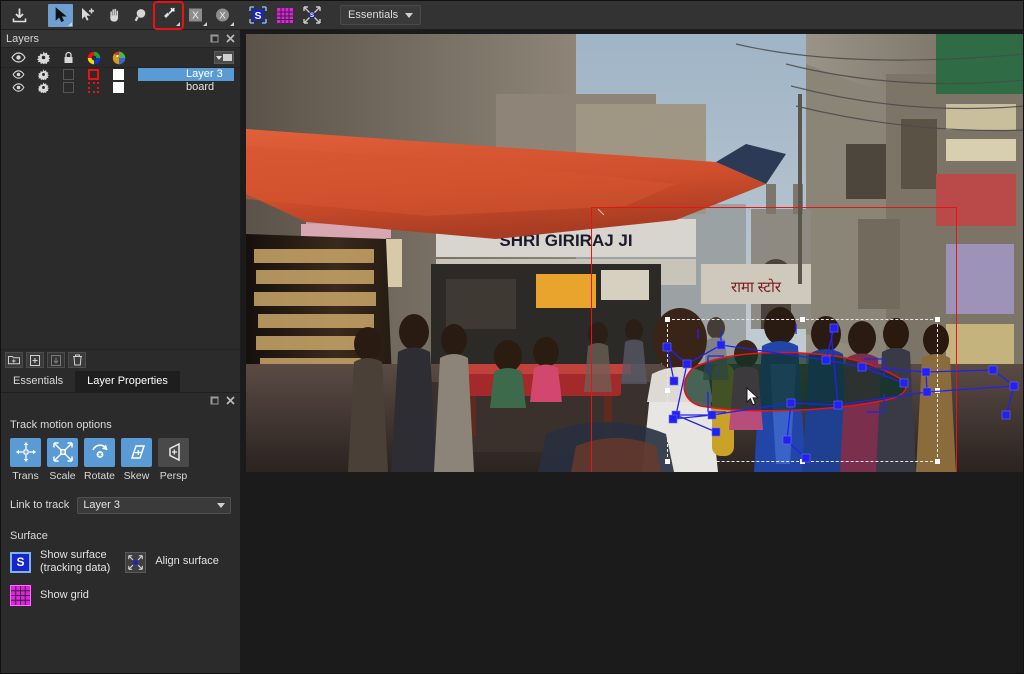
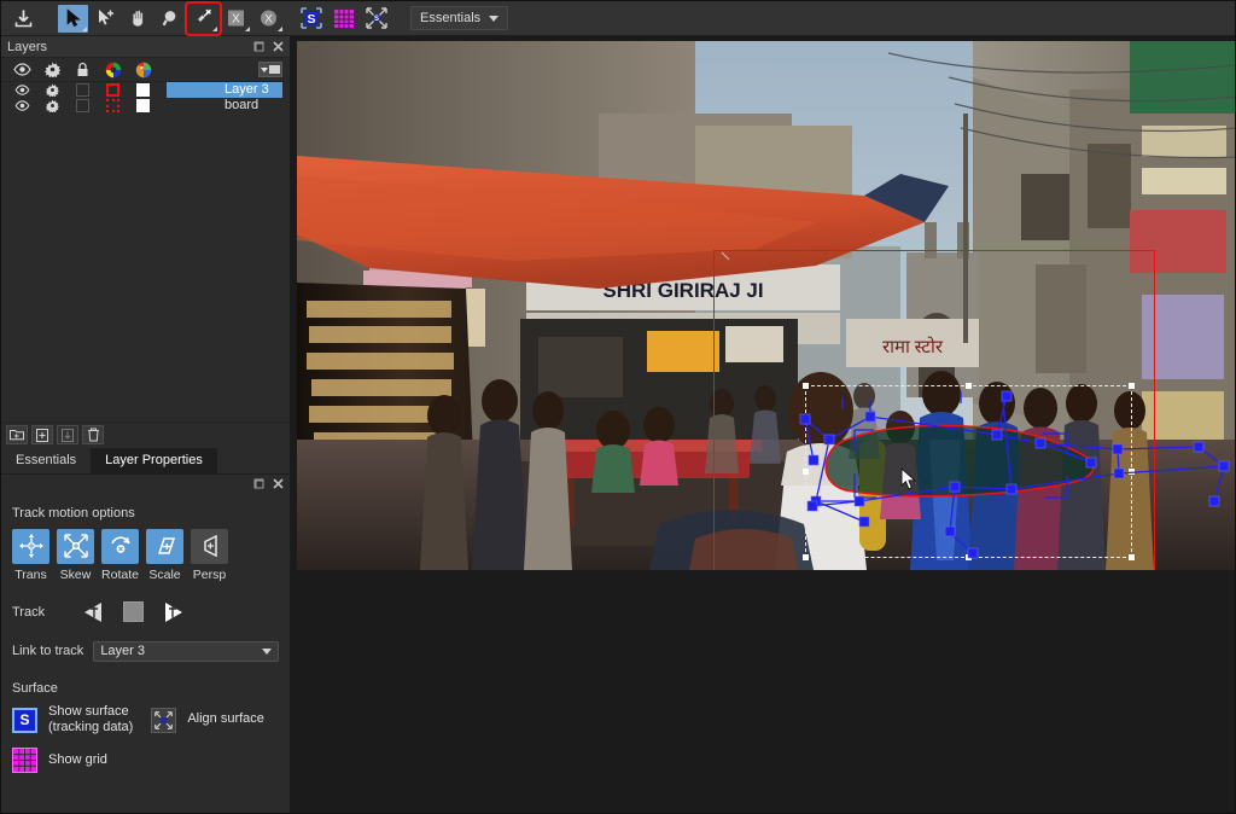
  X
  X
  S
  Essentials
  Layers
  Layer 3
  board
  Essentials
  Layer Properties
  Track motion options
  Trans
- Scale
+ Skew
  Rotate
- Skew
+ Scale
  Persp
+ Track
  Link to track
  Layer 3
  Surface
  S
  Show surface
  (tracking data)
  Align surface
  Show grid
  SHRI GIRIRAJ JI
  रामा स्टोर
